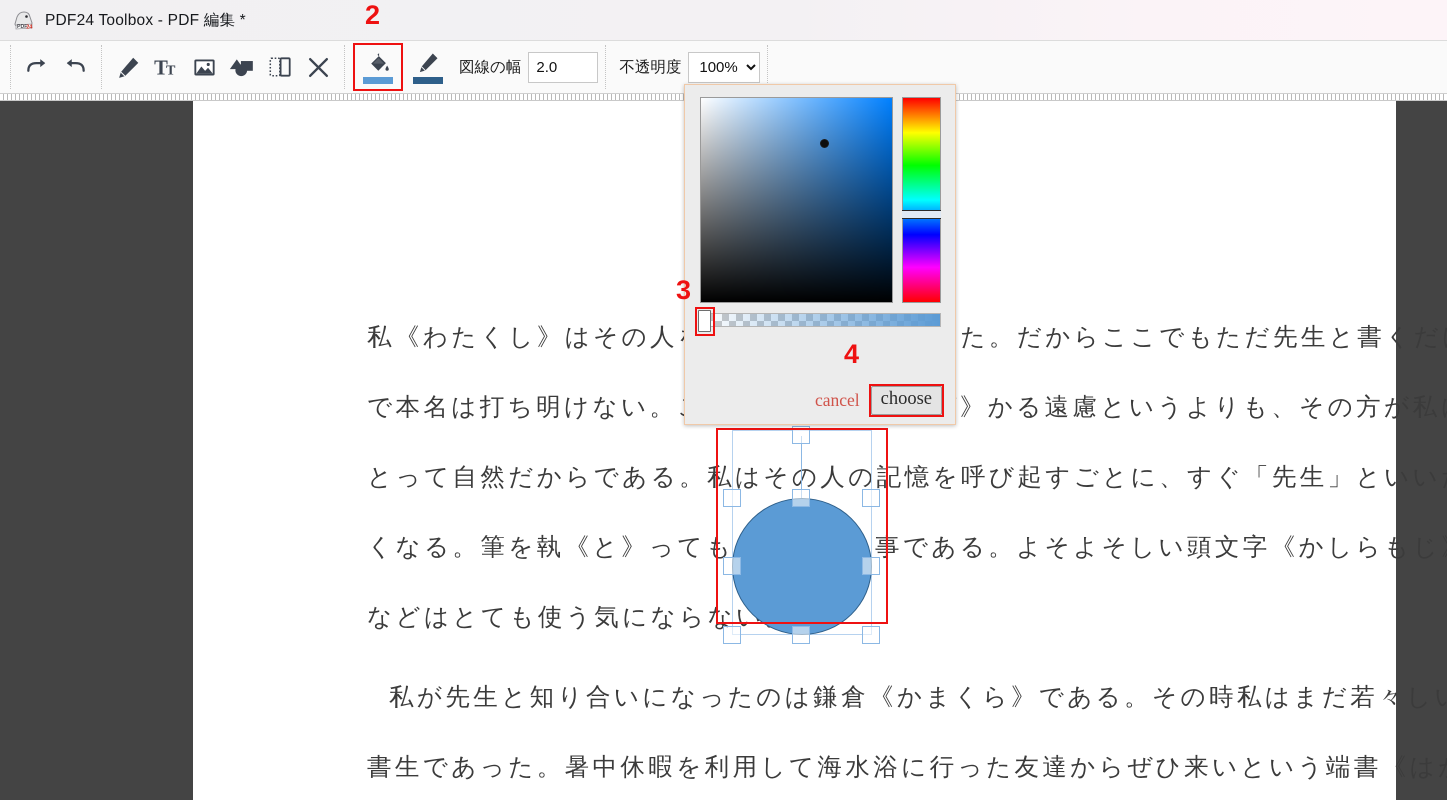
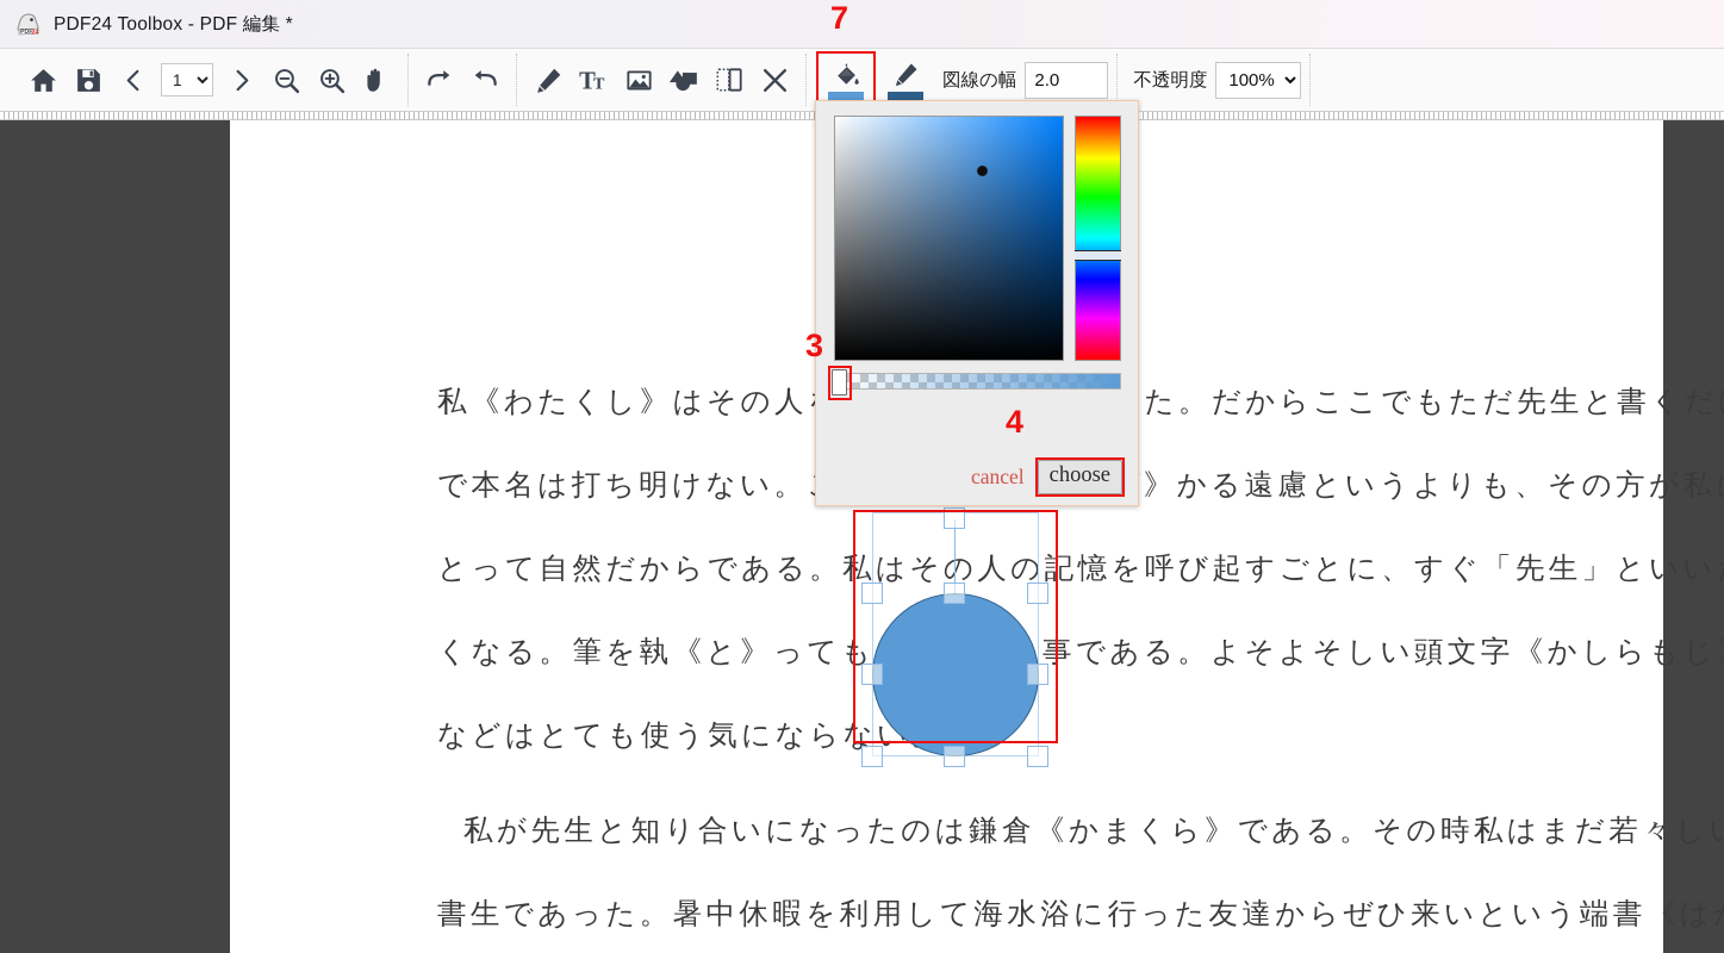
  PDF24 Toolbox - PDF 編集 *
+ 1
  T
  T
- 2
+ 7
  図線の幅
  2.0
  不透明度
  100%
  私《わたくし》はその人た。だからここでもただ先生と書くだ
  で本名は打ち明けない。》かる遠慮というよりも、その方が私
  とって自然だからである。私はその人の記憶を呼び起すごとに、すぐ「先生」といい
  くなる。筆を執《と》っても事である。よそよそしい頭文字《かしらもじ
  などはとても使う気にならない
  私が先生と知り合いになったのは鎌倉《かまくら》である。その時私はまだ若々し
  書生であった。暑中休暇を利用して海水浴に行った友達からぜひ来いという端書《は
  cancel
  choose
  3
  4
